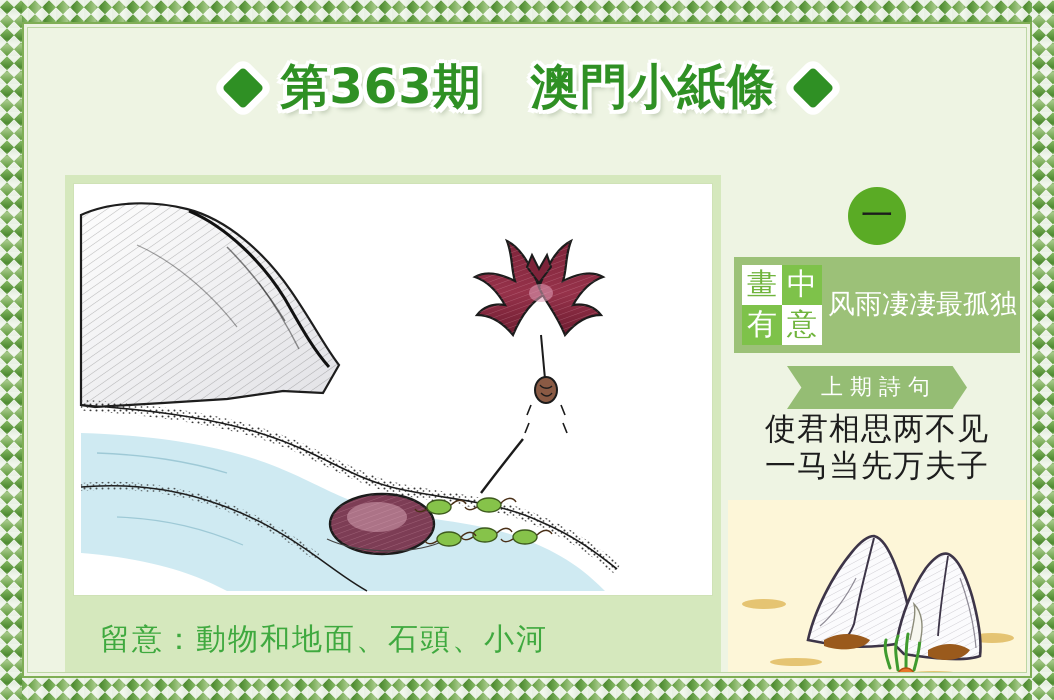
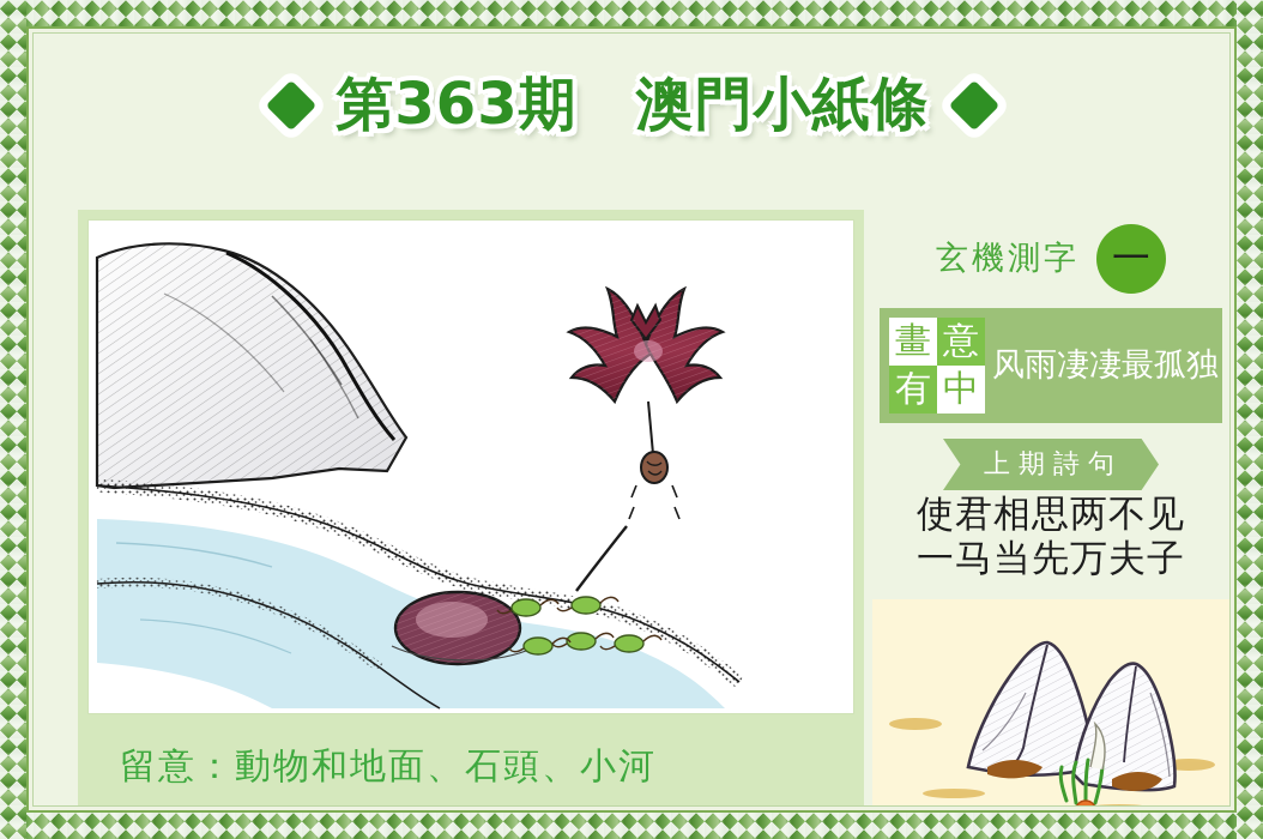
  第363期 澳門小紙條
  留意：動物和地面、石頭、小河
+ 玄機測字
  一
  畫
- 中
+ 意
  有
- 意
+ 中
  风雨凄凄最孤独
  上期詩句
  使君相思两不见
  一马当先万夫子
